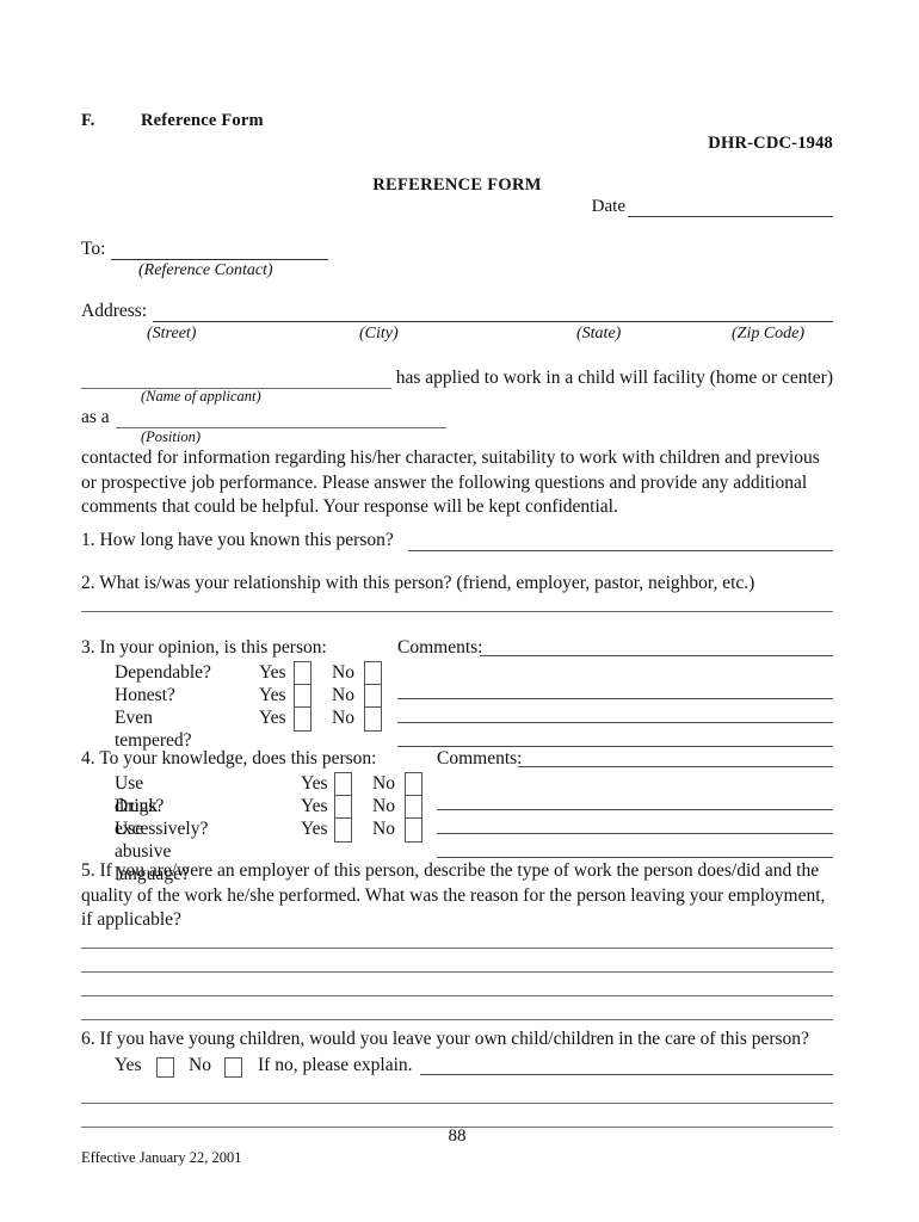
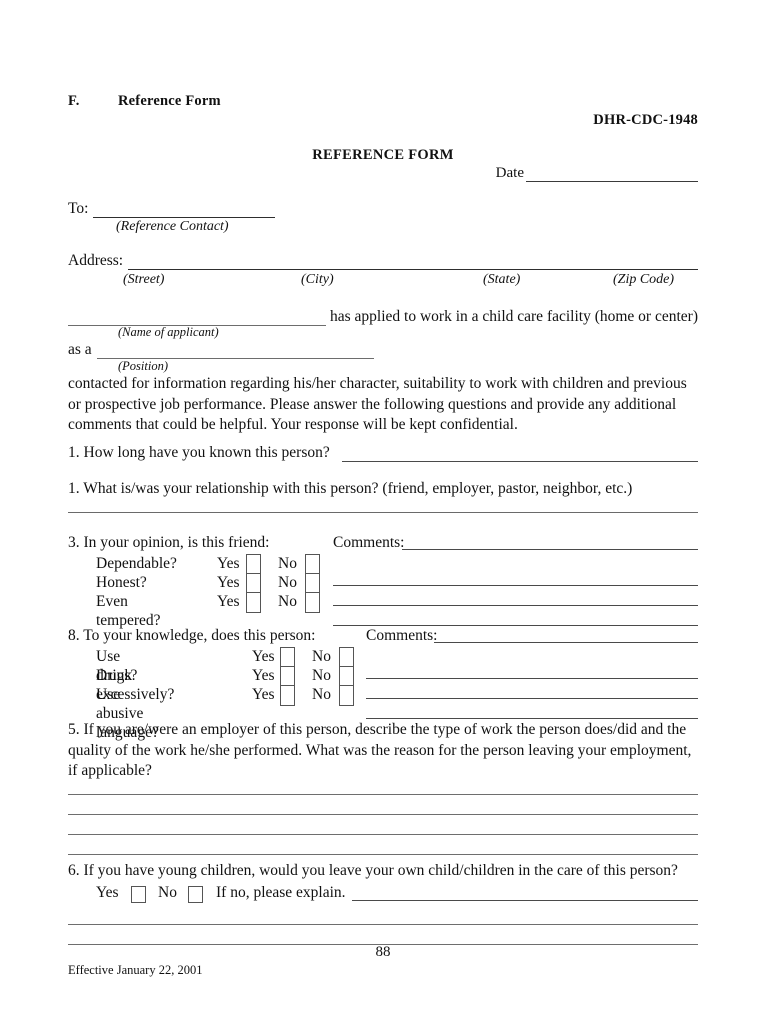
  F. Reference Form
  DHR-CDC-1948
  REFERENCE FORM
  Date
  To:
  (Reference Contact)
  Address:
  (Street)
  (City)
  (State)
  (Zip Code)
- has applied to work in a child will facility (home or center)
+ has applied to work in a child care facility (home or center)
  (Name of applicant)
  as a
  (Position)
  contacted for information regarding his/her character, suitability to work with children and previous or prospective job performance. Please answer the following questions and provide any additional comments that could be helpful. Your response will be kept confidential.
  1. How long have you known this person?
- 2. What is/was your relationship with this person? (friend, employer, pastor, neighbor, etc.)
+ 1. What is/was your relationship with this person? (friend, employer, pastor, neighbor, etc.)
- 3. In your opinion, is this person:
+ 3. In your opinion, is this friend:
  Comments:
  Dependable?
  Yes
  No
  Honest?
  Yes
  No
  Even tempered?
  Yes
  No
- 4. To your knowledge, does this person:
+ 8. To your knowledge, does this person:
  Comments:
  Use drugs?
  Yes
  No
  Drink excessively?
  Yes
  No
  Use abusive language?
  Yes
  No
  5. If you are/were an employer of this person, describe the type of work the person does/did and the quality of the work he/she performed. What was the reason for the person leaving your employment, if applicable?
  6. If you have young children, would you leave your own child/children in the care of this person?
  Yes
  No
  If no, please explain.
  88
  Effective January 22, 2001
